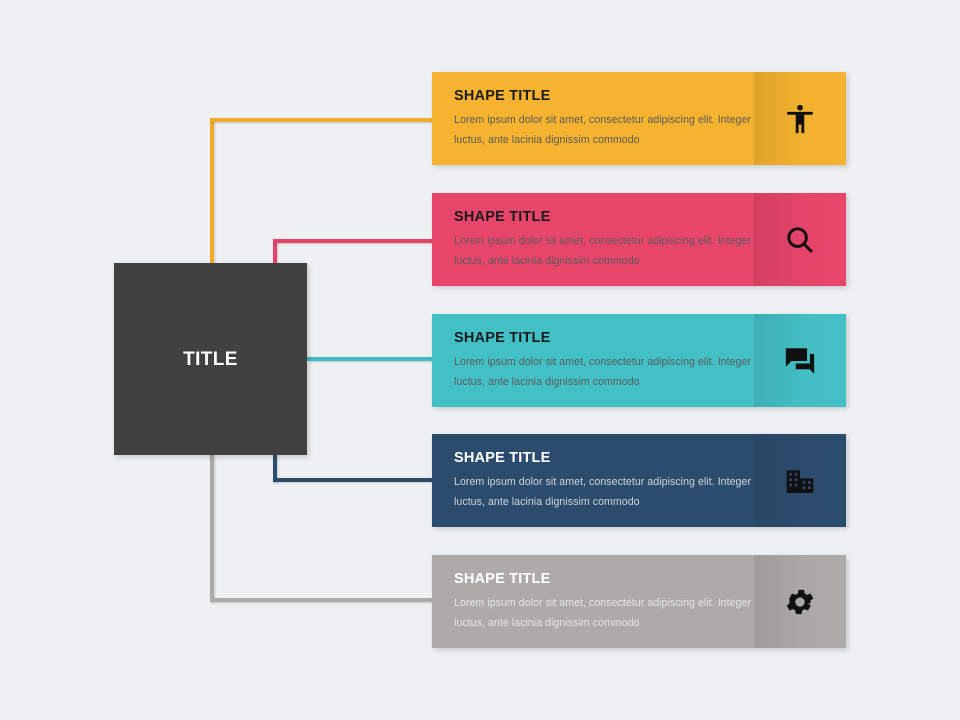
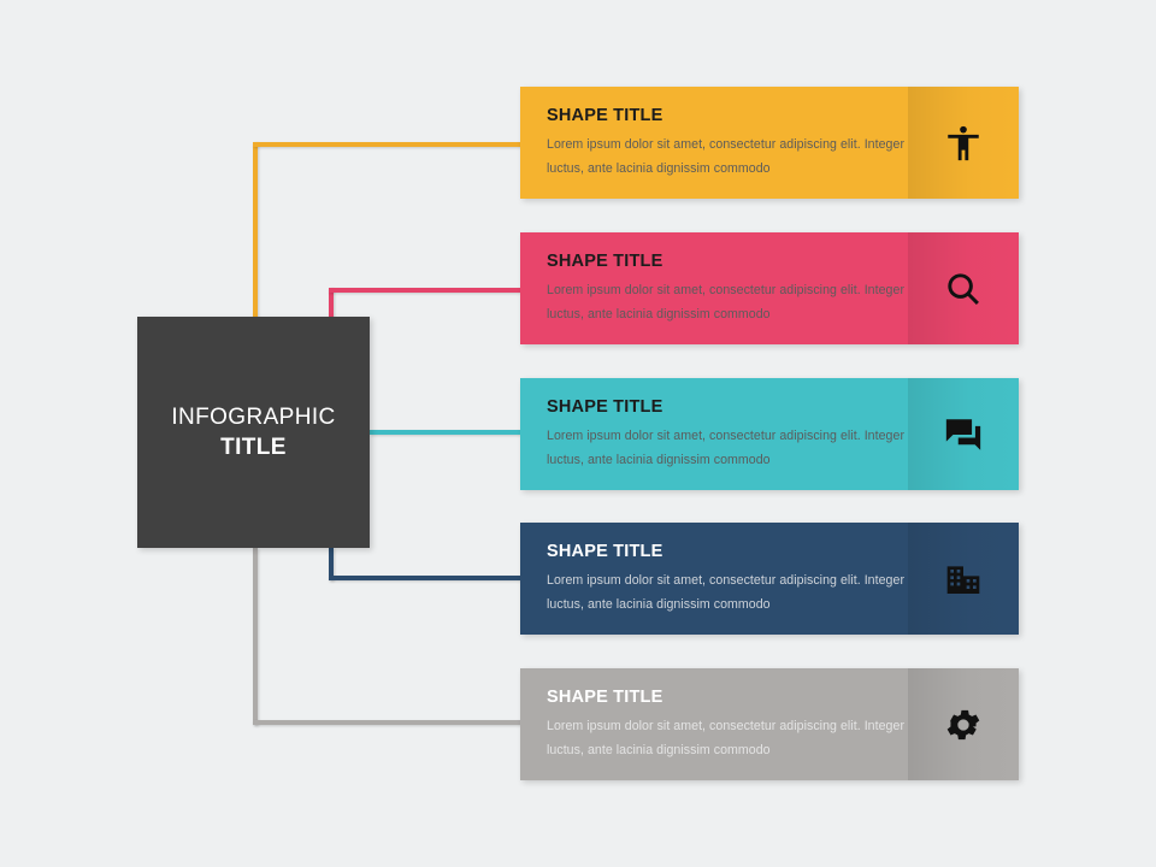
+ INFOGRAPHIC
  TITLE
  SHAPE TITLE
  Lorem ipsum dolor sit amet, consectetur adipiscing elit. Integer luctus, ante lacinia dignissim commodo
  SHAPE TITLE
  Lorem ipsum dolor sit amet, consectetur adipiscing elit. Integer luctus, ante lacinia dignissim commodo
  SHAPE TITLE
  Lorem ipsum dolor sit amet, consectetur adipiscing elit. Integer luctus, ante lacinia dignissim commodo
  SHAPE TITLE
  Lorem ipsum dolor sit amet, consectetur adipiscing elit. Integer luctus, ante lacinia dignissim commodo
  SHAPE TITLE
  Lorem ipsum dolor sit amet, consectetur adipiscing elit. Integer luctus, ante lacinia dignissim commodo
